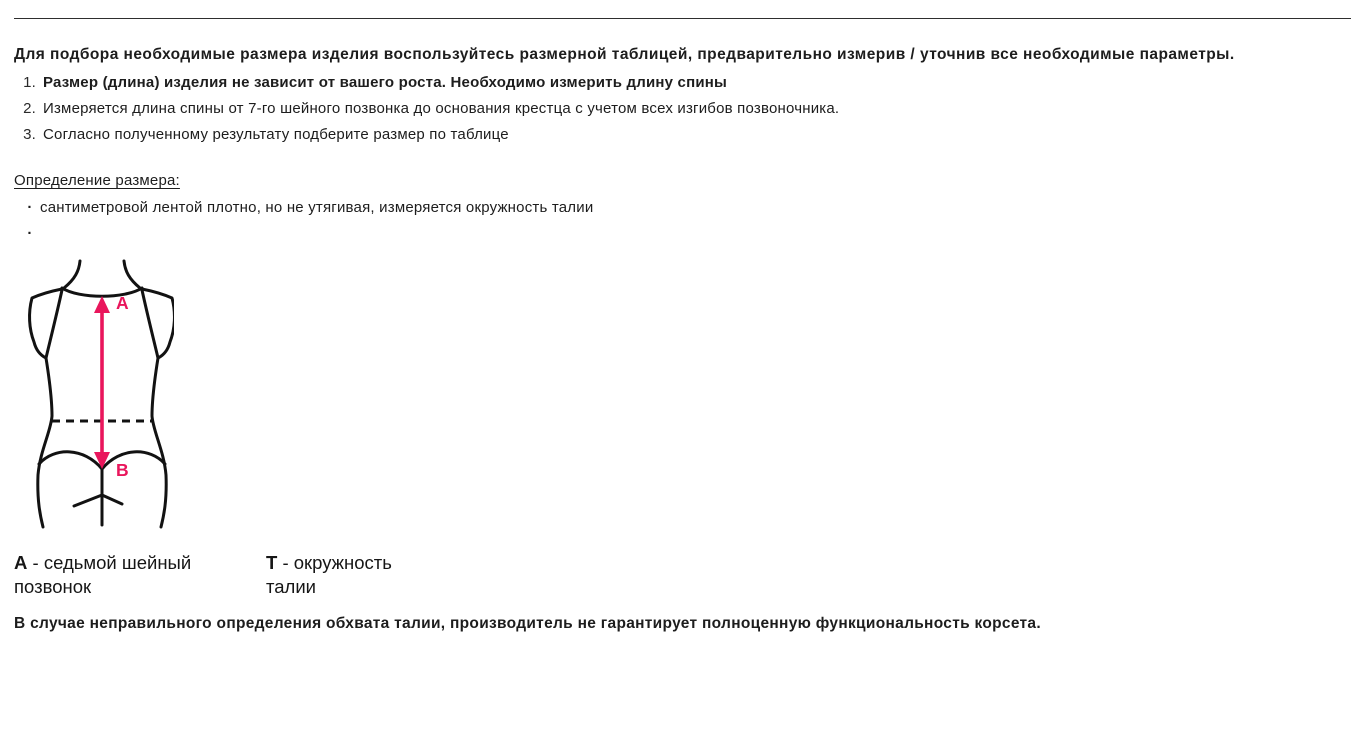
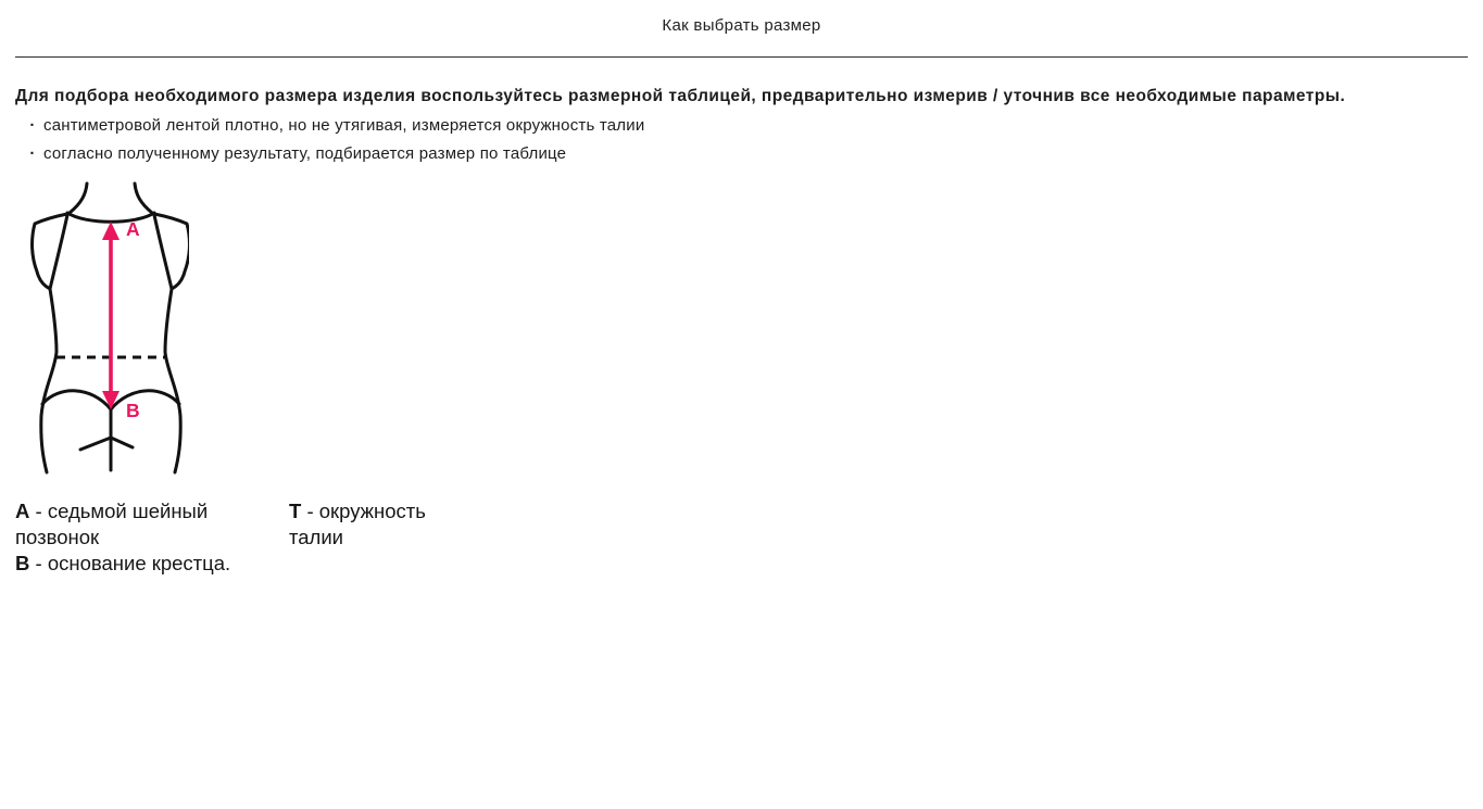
+ Как выбрать размер
- Для подбора необходимые размера изделия воспользуйтесь размерной таблицей, предварительно измерив / уточнив все необходимые параметры.
+ Для подбора необходимого размера изделия воспользуйтесь размерной таблицей, предварительно измерив / уточнив все необходимые параметры.
- 1.
- Размер (длина) изделия не зависит от вашего роста. Необходимо измерить длину спины
- 2.
- Измеряется длина спины от 7-го шейного позвонка до основания крестца с учетом всех изгибов позвоночника.
- 3.
- Согласно полученному результату подберите размер по таблице
- Определение размера:
  ·
  сантиметровой лентой плотно, но не утягивая, измеряется окружность талии
  ·
+ согласно полученному результату, подбирается размер по таблице
  A
  B
  A - седьмой шейный позвонок
+ B - основание крестца.
  T - окружность талии
- В случае неправильного определения обхвата талии, производитель не гарантирует полноценную функциональность корсета.
